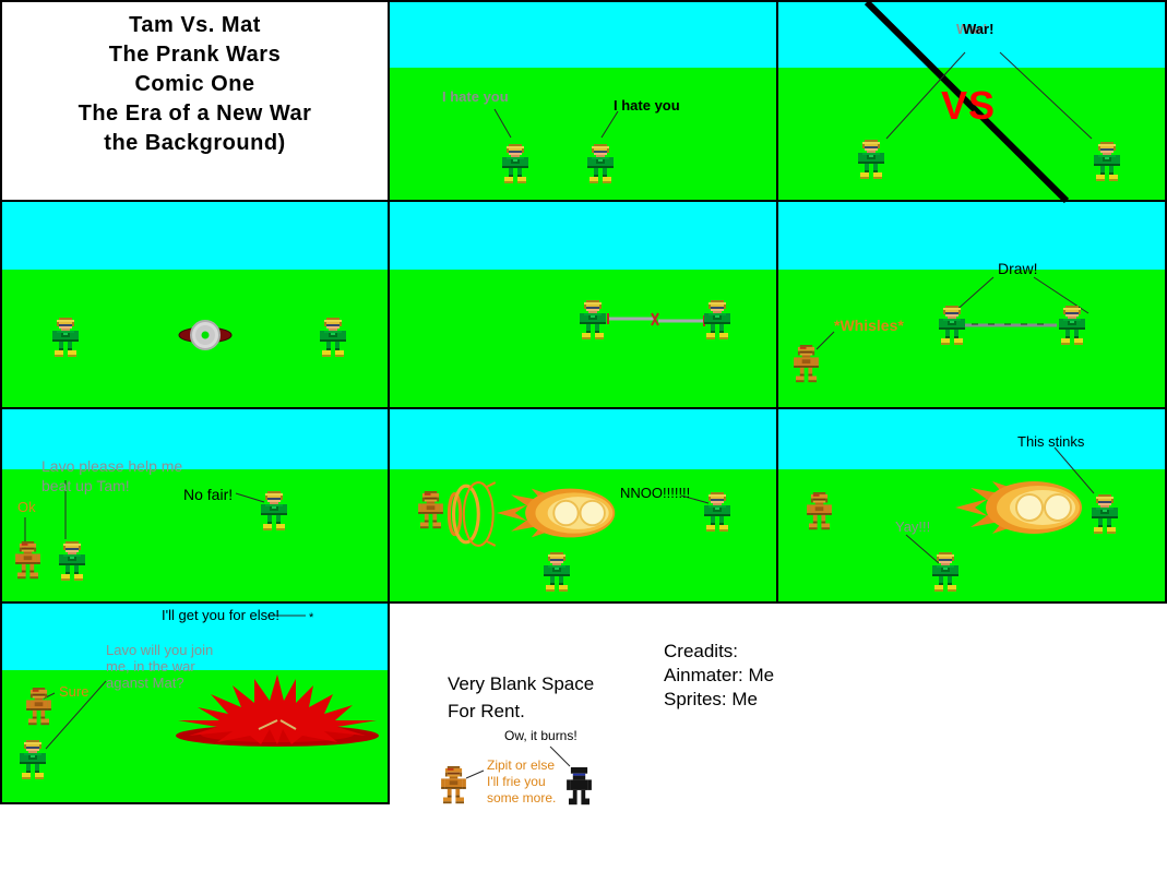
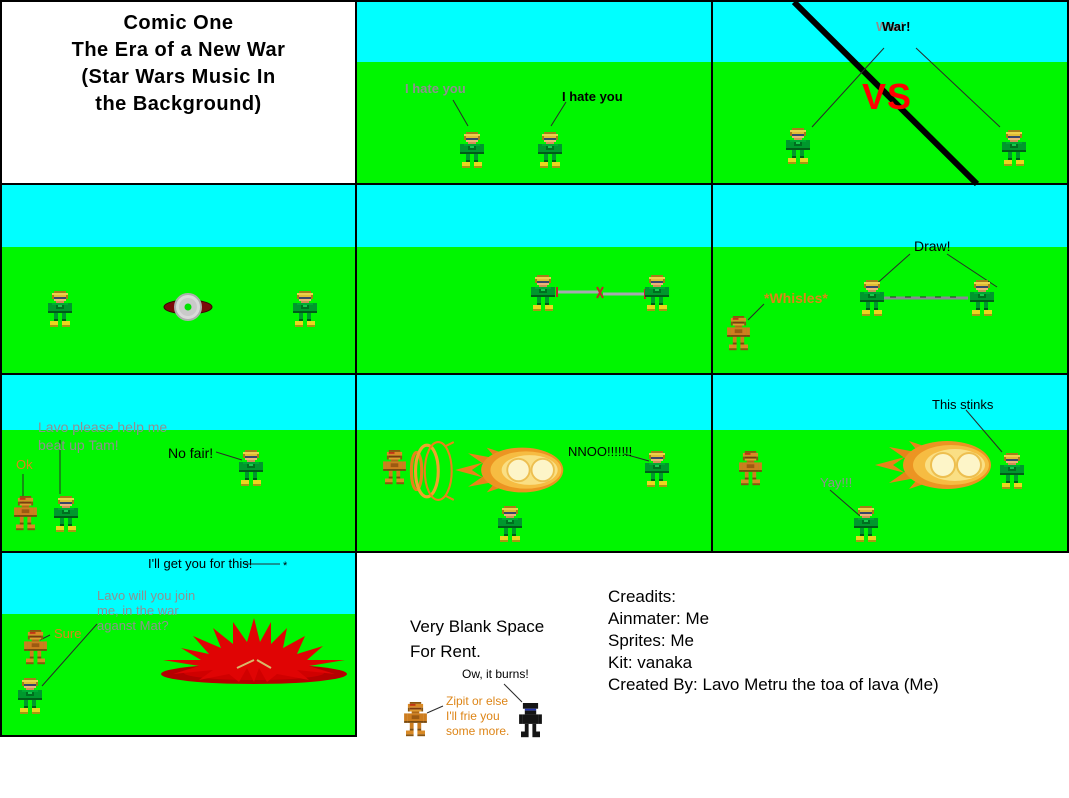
- Tam Vs. Mat
- The Prank Wars
  Comic One
  The Era of a New War
+ (Star Wars Music In
  the Background)
  I hate you
  I hate you
  War!
  War!
  VS
  Draw!
  *Whisles*
  Lavo please help me
  beat up Tam!
  Ok
  No fair!
  NNOO!!!!!!!
  This stinks
  Yay!!!
- I'll get you for else!
+ I'll get you for this!
  *
  Lavo will you join
  me, in the war
  aganst Mat?
  Sure
  Very Blank Space
  For Rent.
  Ow, it burns!
  Zipit or else
  I'll frie you
  some more.
  Creadits:
  Ainmater: Me
  Sprites: Me
+ Kit: vanaka
+ Created By: Lavo Metru the toa of lava (Me)
